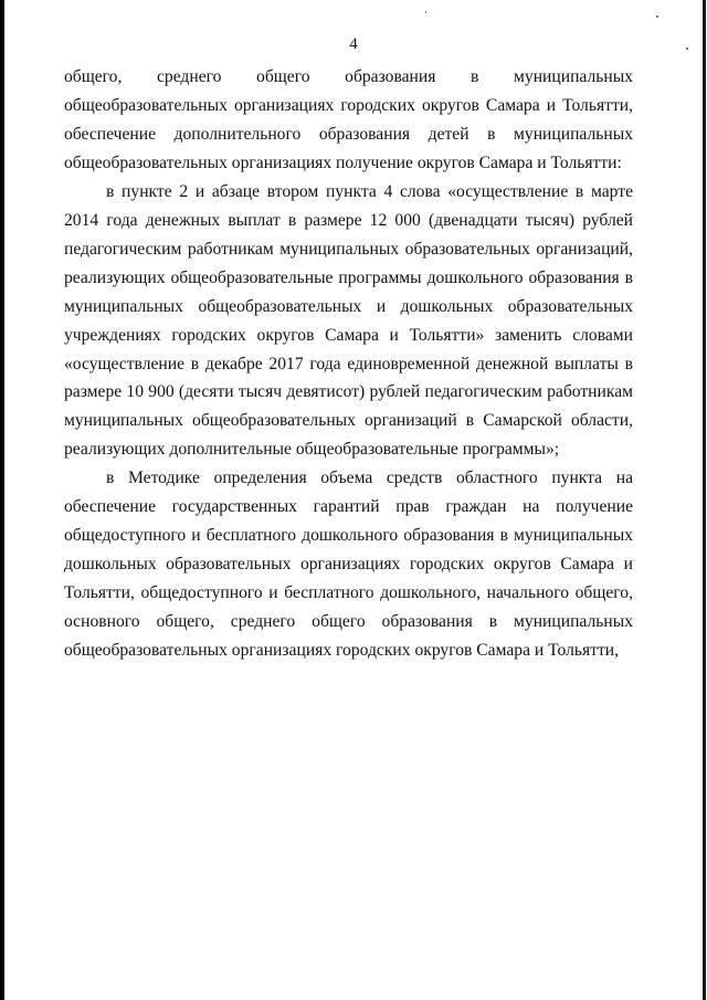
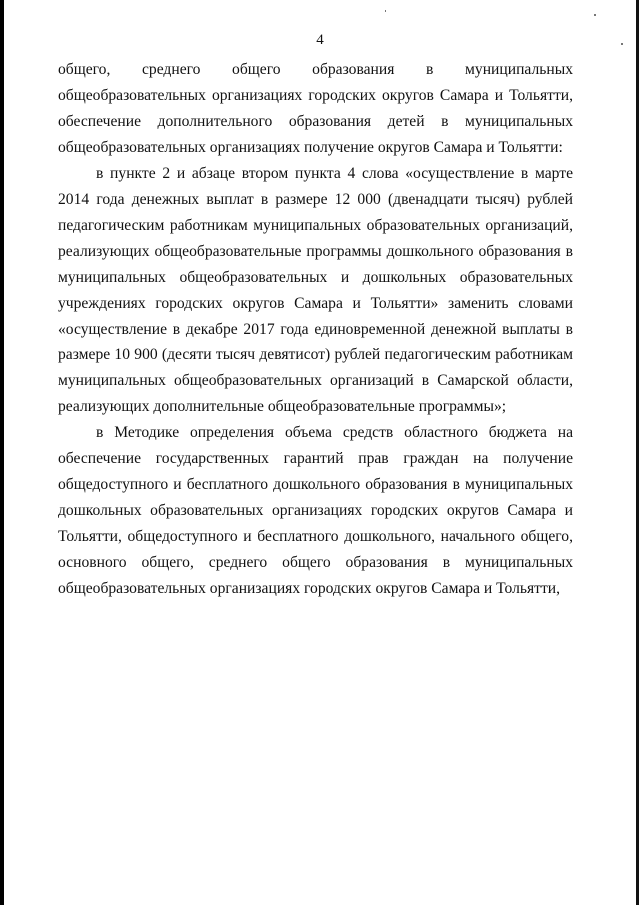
  4
  общего, среднего общего образования в муниципальных общеобразовательных организациях городских округов Самара и Тольятти, обеспечение дополнительного образования детей в муниципальных общеобразовательных организациях получение округов Самара и Тольятти:
  в пункте 2 и абзаце втором пункта 4 слова «осуществление в марте 2014 года денежных выплат в размере 12 000 (двенадцати тысяч) рублей педагогическим работникам муниципальных образовательных организаций, реализующих общеобразовательные программы дошкольного образования в муниципальных общеобразовательных и дошкольных образовательных учреждениях городских округов Самара и Тольятти» заменить словами «осуществление в декабре 2017 года единовременной денежной выплаты в размере 10 900 (десяти тысяч девятисот) рублей педагогическим работникам муниципальных общеобразовательных организаций в Самарской области, реализующих дополнительные общеобразовательные программы»;
- в Методике определения объема средств областного пункта на обеспечение государственных гарантий прав граждан на получение общедоступного и бесплатного дошкольного образования в муниципальных дошкольных образовательных организациях городских округов Самара и Тольятти, общедоступного и бесплатного дошкольного, начального общего, основного общего, среднего общего образования в муниципальных общеобразовательных организациях городских округов Самара и Тольятти,
+ в Методике определения объема средств областного бюджета на обеспечение государственных гарантий прав граждан на получение общедоступного и бесплатного дошкольного образования в муниципальных дошкольных образовательных организациях городских округов Самара и Тольятти, общедоступного и бесплатного дошкольного, начального общего, основного общего, среднего общего образования в муниципальных общеобразовательных организациях городских округов Самара и Тольятти,
